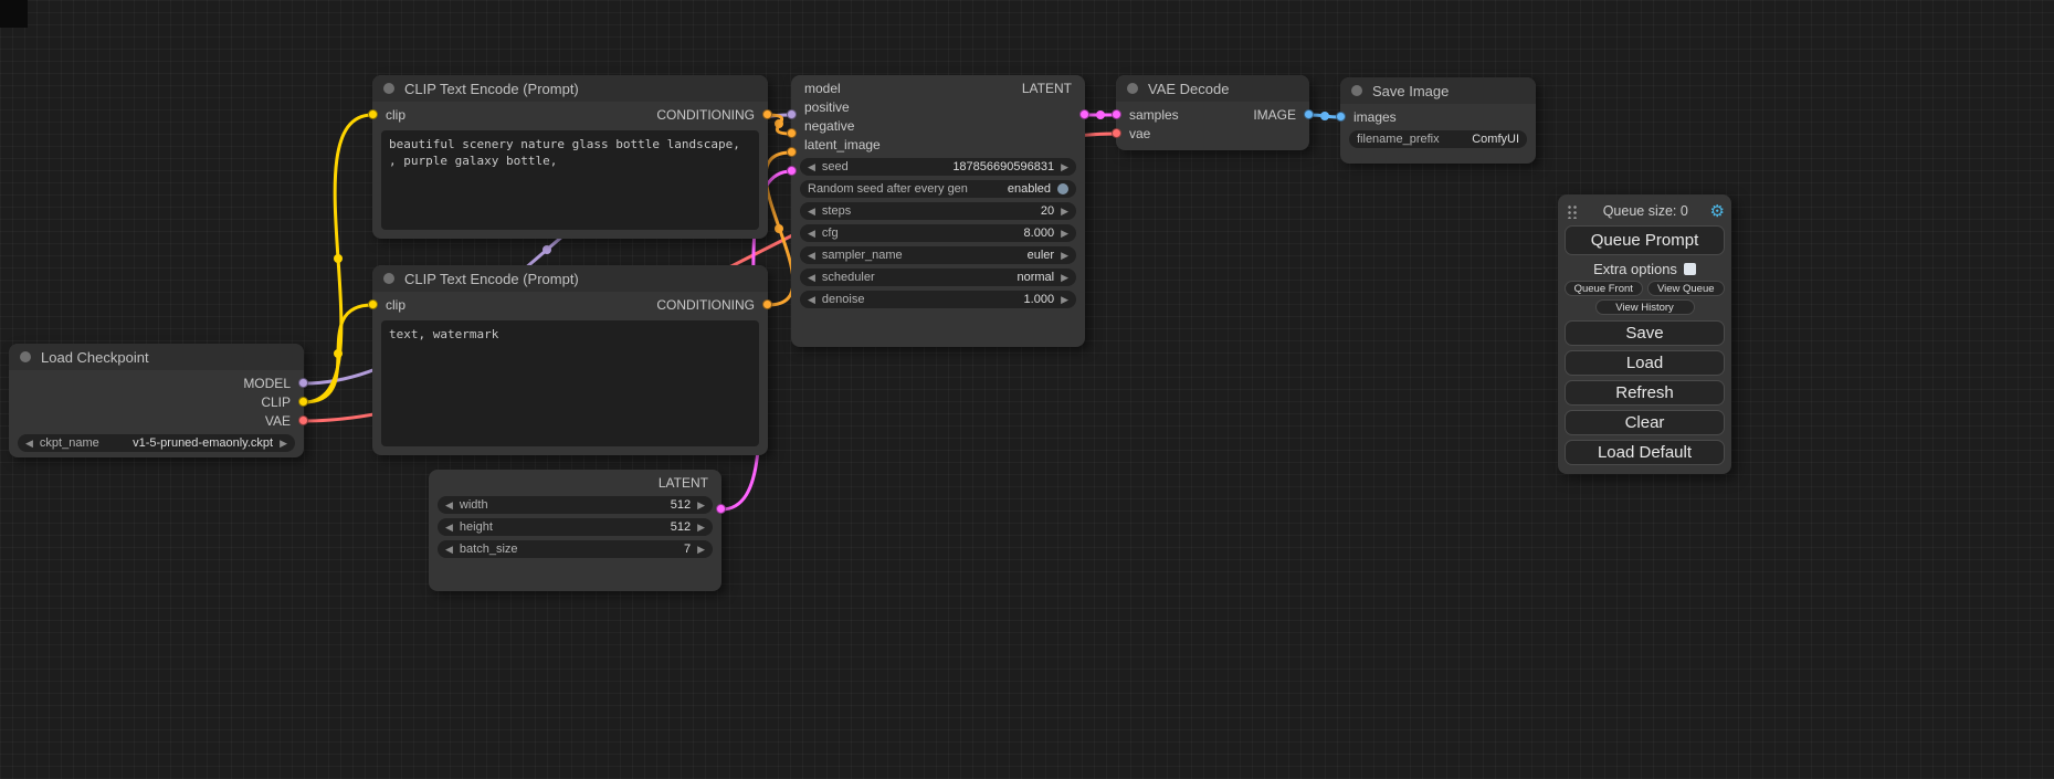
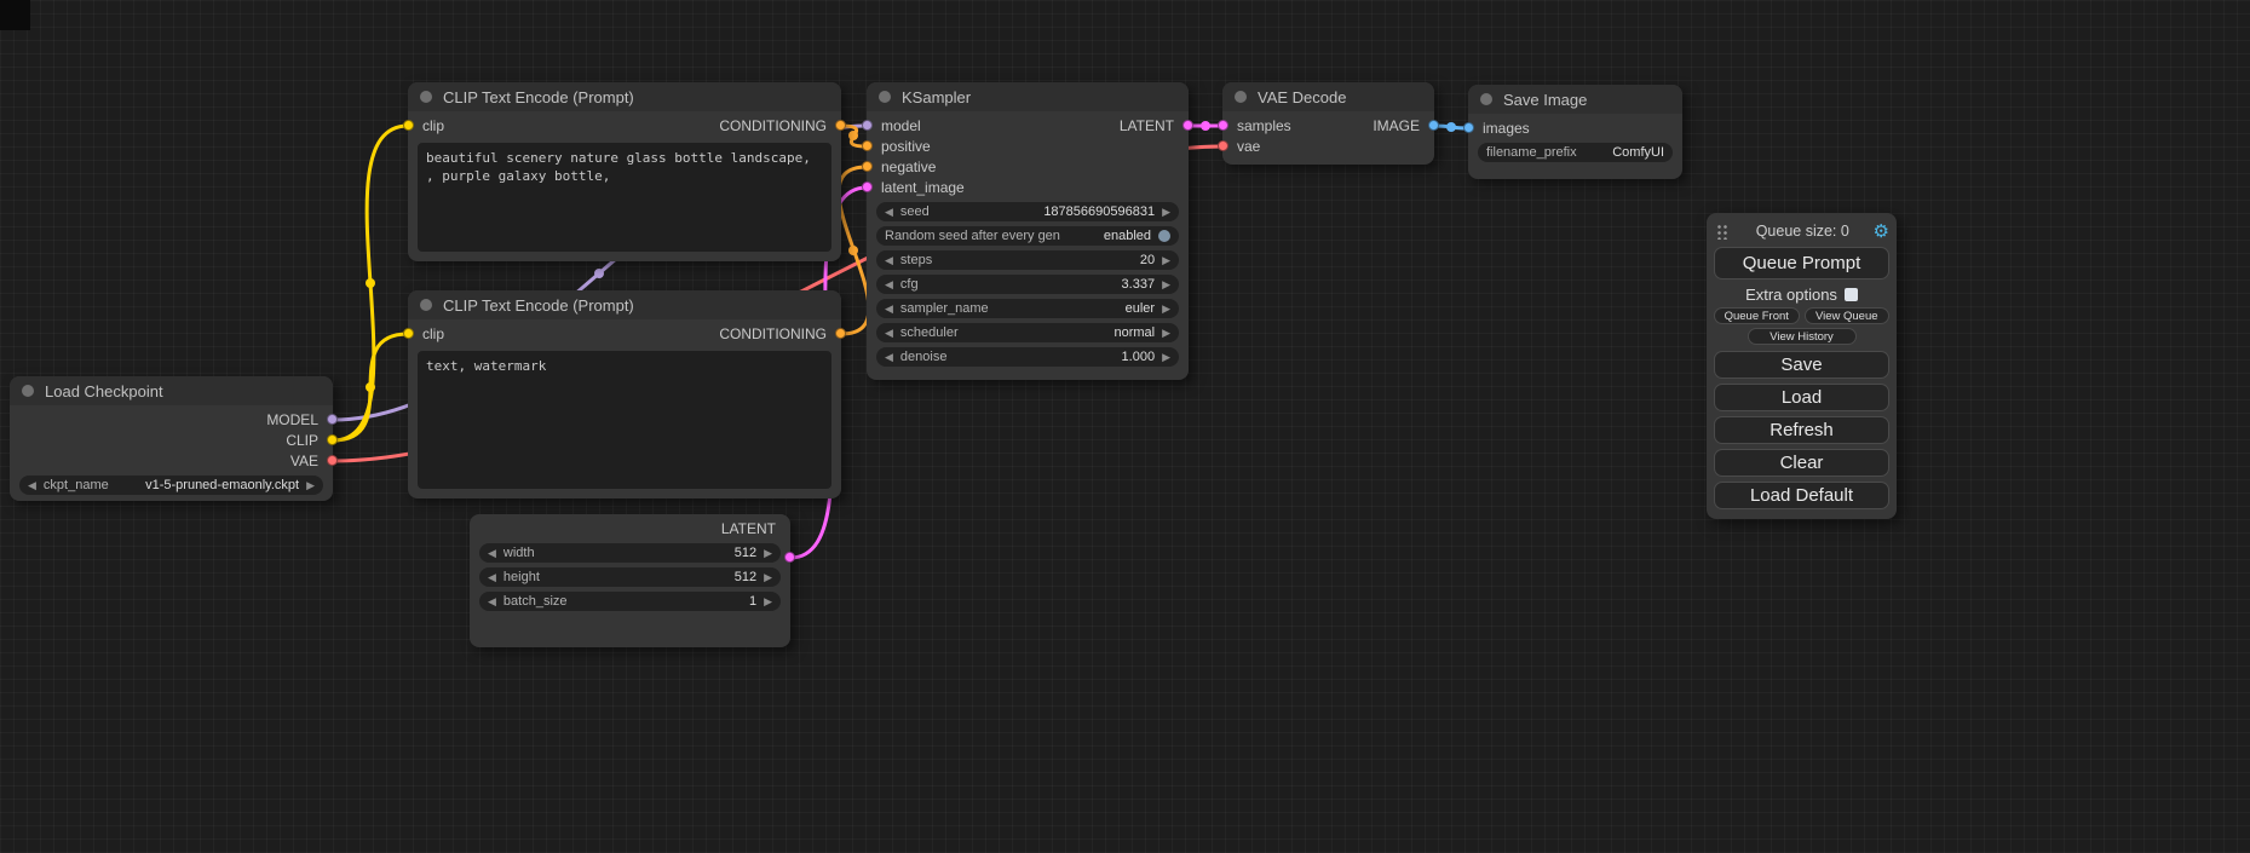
  Load Checkpoint
  MODEL
  CLIP
  VAE
  ◀
  ckpt_name
  v1-5-pruned-emaonly.ckpt
  ▶
  CLIP Text Encode (Prompt)
  clip
  CONDITIONING
  CLIP Text Encode (Prompt)
  clip
  CONDITIONING
  text, watermark
  LATENT
  ◀
  width
  512
  ▶
  ◀
  height
  512
  ▶
  ◀
  batch_size
- 7
+ 1
  ▶
+ KSampler
  model
  LATENT
  positive
  negative
  latent_image
  ◀
  seed
  187856690596831
  ▶
  Random seed after every gen
  enabled
  ◀
  steps
  20
  ▶
  ◀
  cfg
- 8.000
+ 3.337
  ▶
  ◀
  sampler_name
  euler
  ▶
  ◀
  scheduler
  normal
  ▶
  ◀
  denoise
  1.000
  ▶
  VAE Decode
  samples
  IMAGE
  vae
  Save Image
  images
  filename_prefix
  ComfyUI
  Queue size: 0
  ⚙
  Queue Prompt
  Extra options
  Queue Front
  View Queue
  View History
  Save
  Load
  Refresh
  Clear
  Load Default
